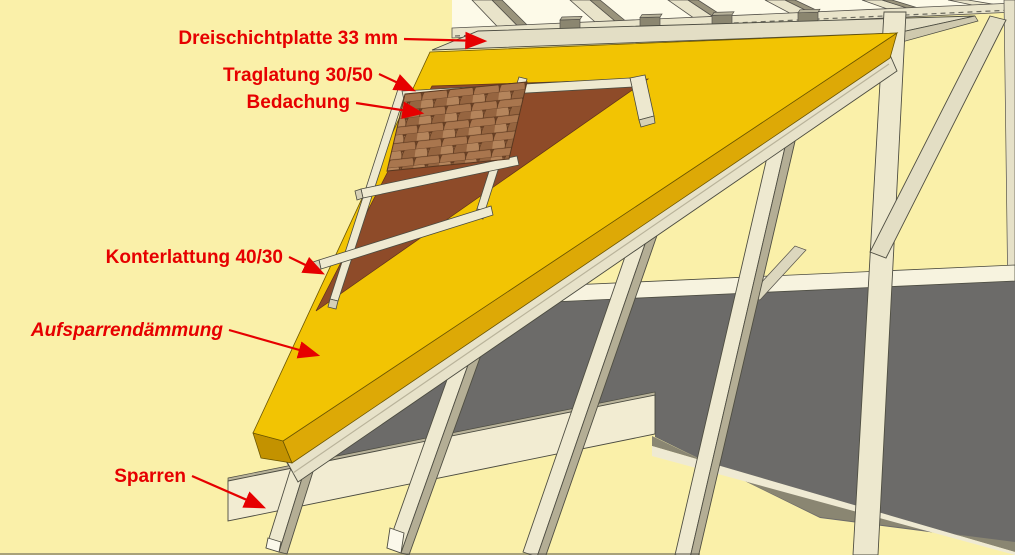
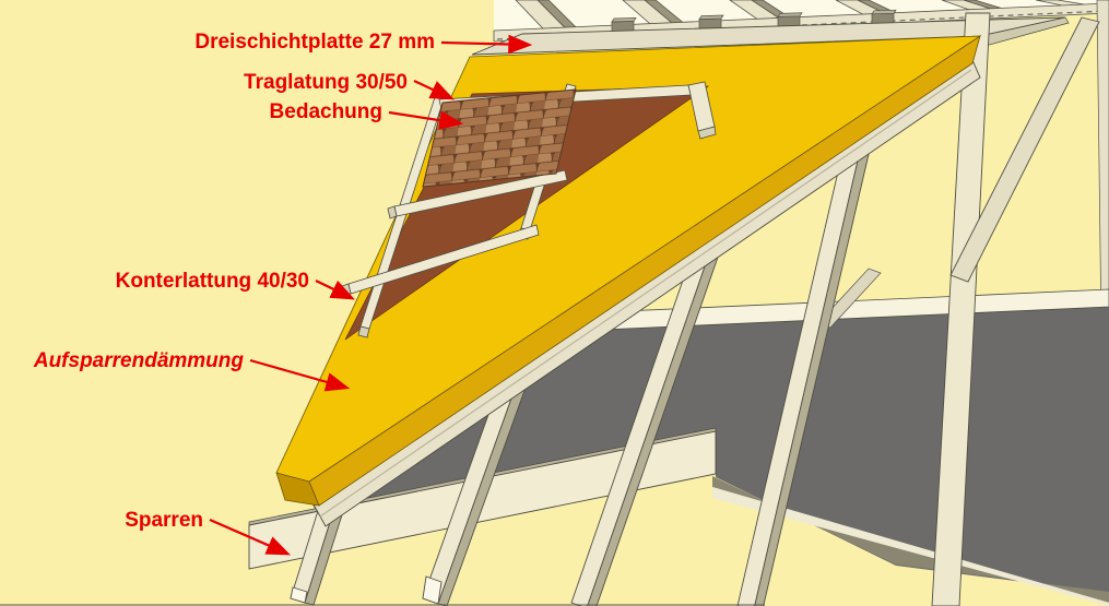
- Dreischichtplatte 33 mm
+ Dreischichtplatte 27 mm
  Traglatung 30/50
  Bedachung
  Konterlattung 40/30
  Aufsparrendämmung
  Sparren
